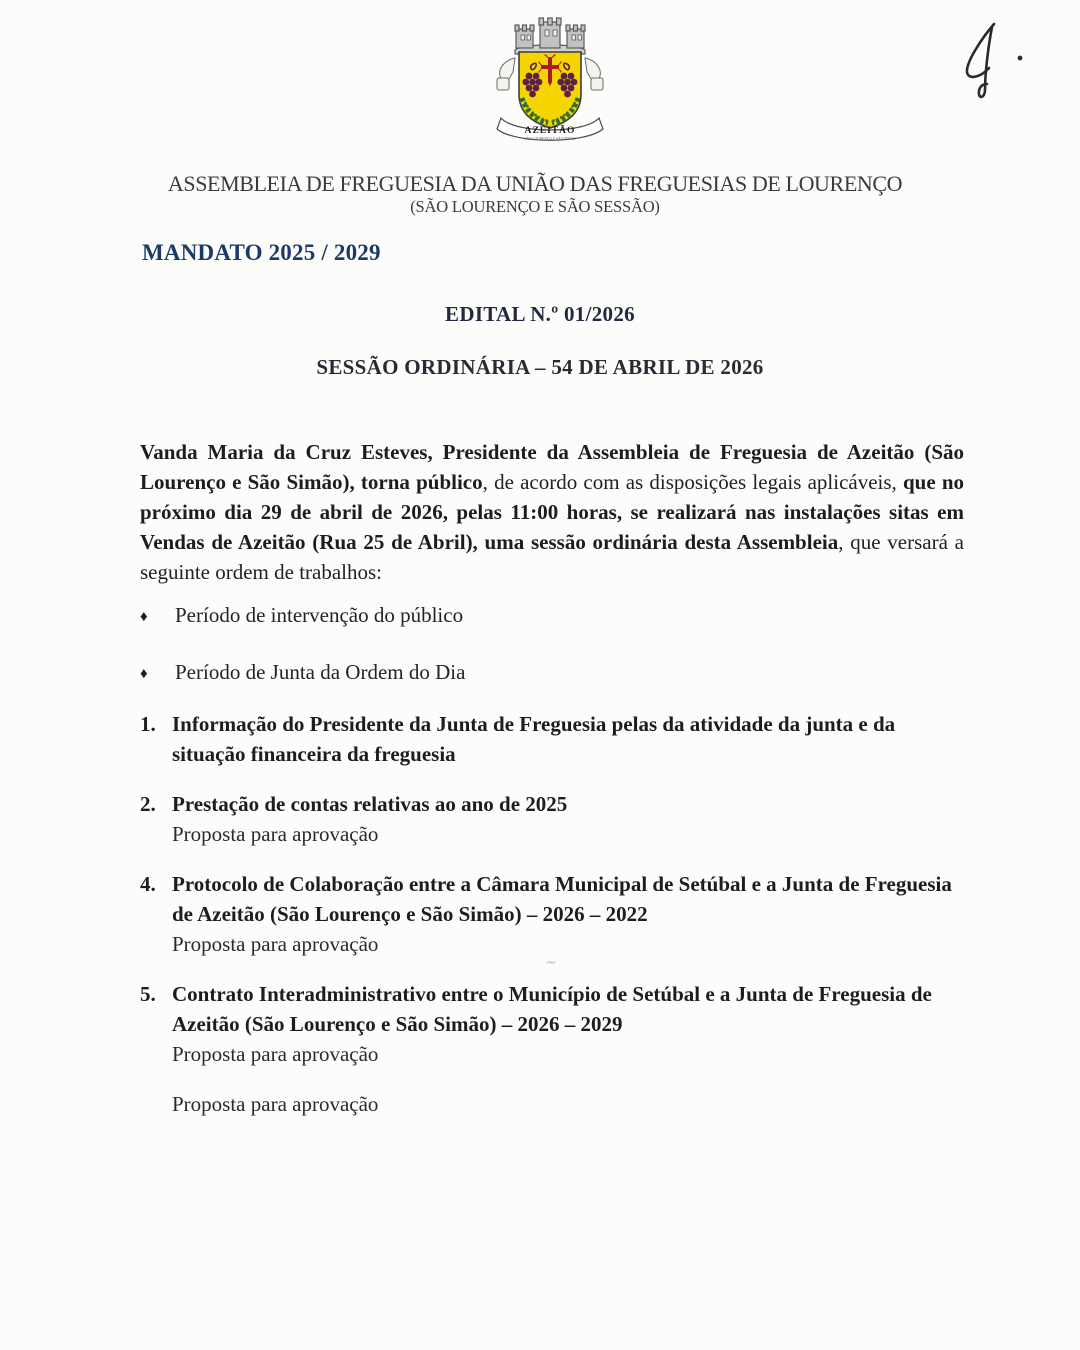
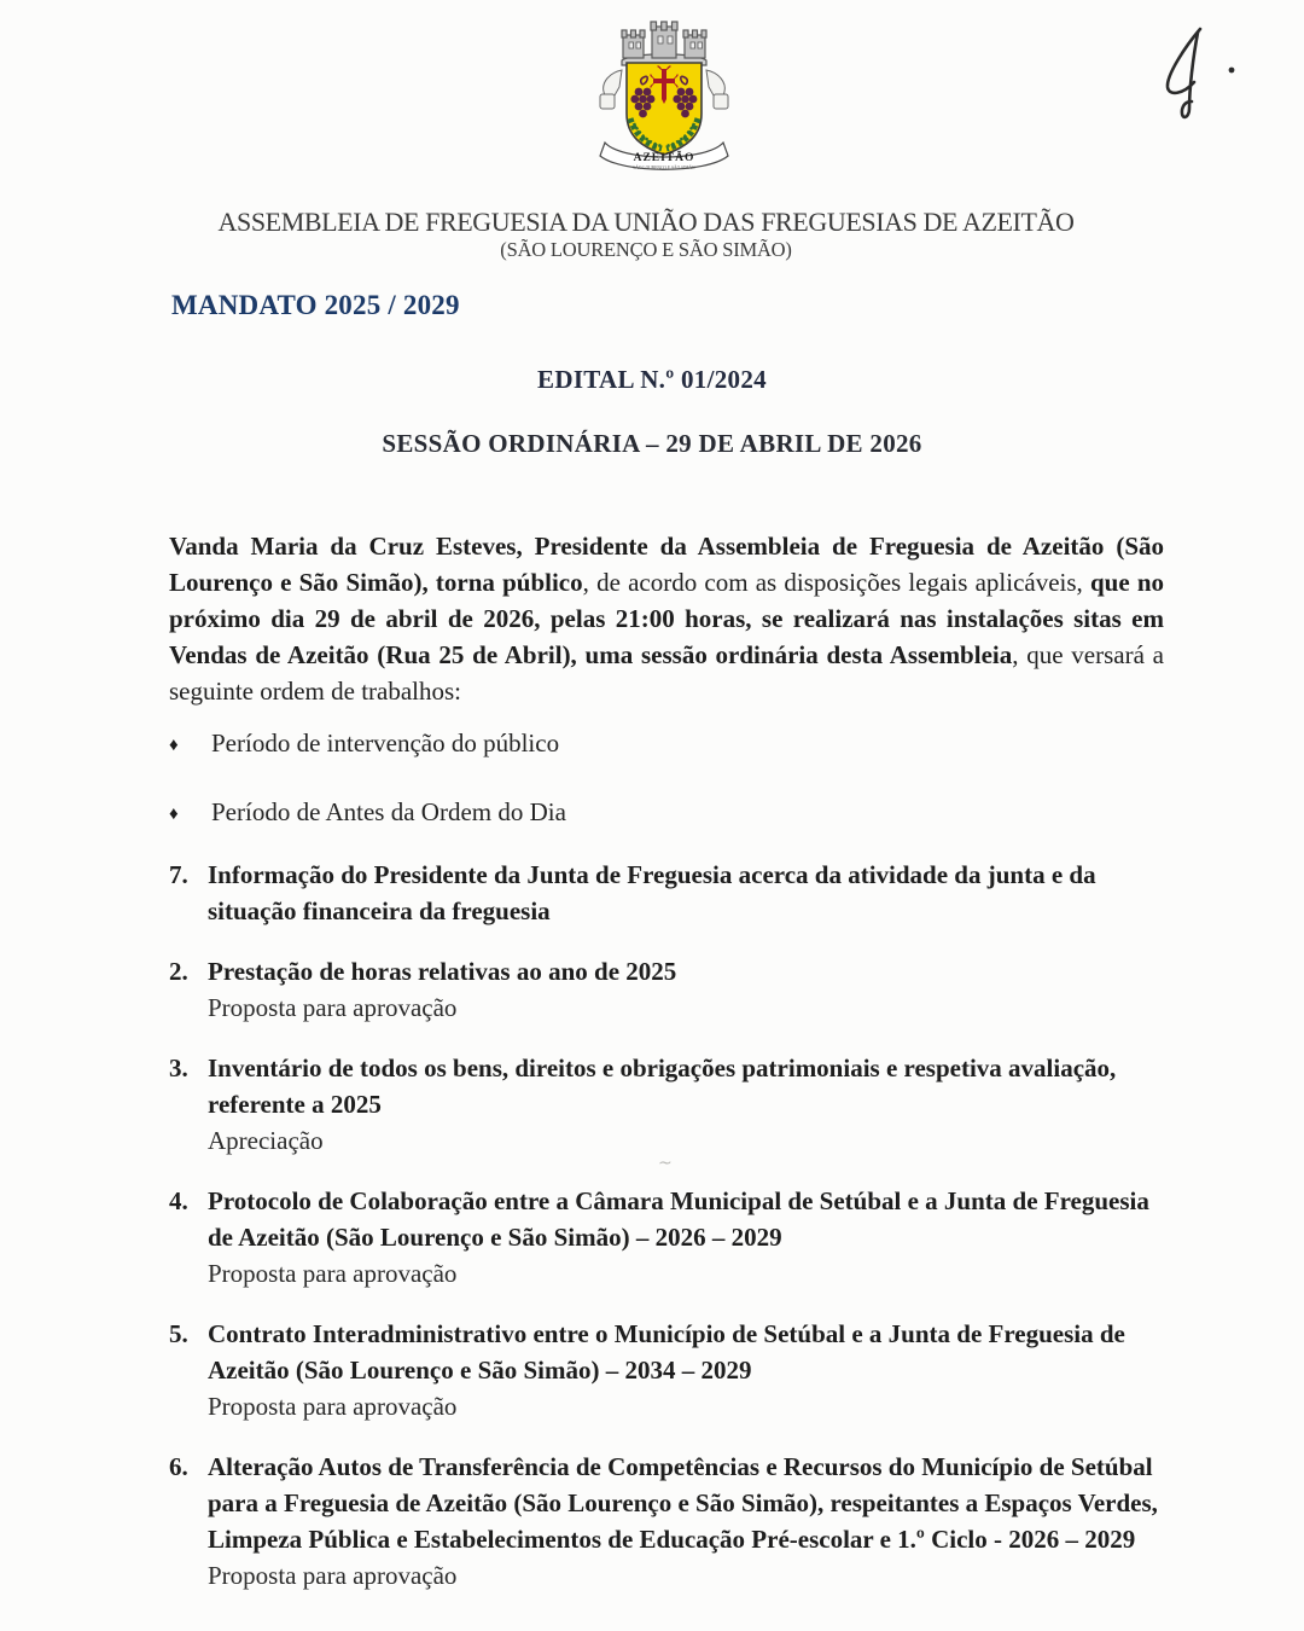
  AZEITÃO
- ASSEMBLEIA DE FREGUESIA DA UNIÃO DAS FREGUESIAS DE LOURENÇO
+ ASSEMBLEIA DE FREGUESIA DA UNIÃO DAS FREGUESIAS DE AZEITÃO
- (SÃO LOURENÇO E SÃO SESSÃO)
+ (SÃO LOURENÇO E SÃO SIMÃO)
  MANDATO 2025 / 2029
- EDITAL N.º 01/2026
+ EDITAL N.º 01/2024
- SESSÃO ORDINÁRIA – 54 DE ABRIL DE 2026
+ SESSÃO ORDINÁRIA – 29 DE ABRIL DE 2026
- Vanda Maria da Cruz Esteves, Presidente da Assembleia de Freguesia de Azeitão (São Lourenço e São Simão), torna público, de acordo com as disposições legais aplicáveis, que no próximo dia 29 de abril de 2026, pelas 11:00 horas, se realizará nas instalações sitas em Vendas de Azeitão (Rua 25 de Abril), uma sessão ordinária desta Assembleia, que versará a seguinte ordem de trabalhos:
+ Vanda Maria da Cruz Esteves, Presidente da Assembleia de Freguesia de Azeitão (São Lourenço e São Simão), torna público, de acordo com as disposições legais aplicáveis, que no próximo dia 29 de abril de 2026, pelas 21:00 horas, se realizará nas instalações sitas em Vendas de Azeitão (Rua 25 de Abril), uma sessão ordinária desta Assembleia, que versará a seguinte ordem de trabalhos:
  ♦
  Período de intervenção do público
  ♦
- Período de Junta da Ordem do Dia
+ Período de Antes da Ordem do Dia
- 1.
+ 7.
- Informação do Presidente da Junta de Freguesia pelas da atividade da junta e da situação financeira da freguesia
+ Informação do Presidente da Junta de Freguesia acerca da atividade da junta e da situação financeira da freguesia
  2.
- Prestação de contas relativas ao ano de 2025
+ Prestação de horas relativas ao ano de 2025
  Proposta para aprovação
+ 3.
+ Inventário de todos os bens, direitos e obrigações patrimoniais e respetiva avaliação, referente a 2025
+ Apreciação
  4.
- Protocolo de Colaboração entre a Câmara Municipal de Setúbal e a Junta de Freguesia de Azeitão (São Lourenço e São Simão) – 2026 – 2022
+ Protocolo de Colaboração entre a Câmara Municipal de Setúbal e a Junta de Freguesia de Azeitão (São Lourenço e São Simão) – 2026 – 2029
  Proposta para aprovação
  5.
- Contrato Interadministrativo entre o Município de Setúbal e a Junta de Freguesia de Azeitão (São Lourenço e São Simão) – 2026 – 2029
+ Contrato Interadministrativo entre o Município de Setúbal e a Junta de Freguesia de Azeitão (São Lourenço e São Simão) – 2034 – 2029
  Proposta para aprovação
+ 6.
+ Alteração Autos de Transferência de Competências e Recursos do Município de Setúbal para a Freguesia de Azeitão (São Lourenço e São Simão), respeitantes a Espaços Verdes, Limpeza Pública e Estabelecimentos de Educação Pré-escolar e 1.º Ciclo - 2026 – 2029
  Proposta para aprovação
  ~
